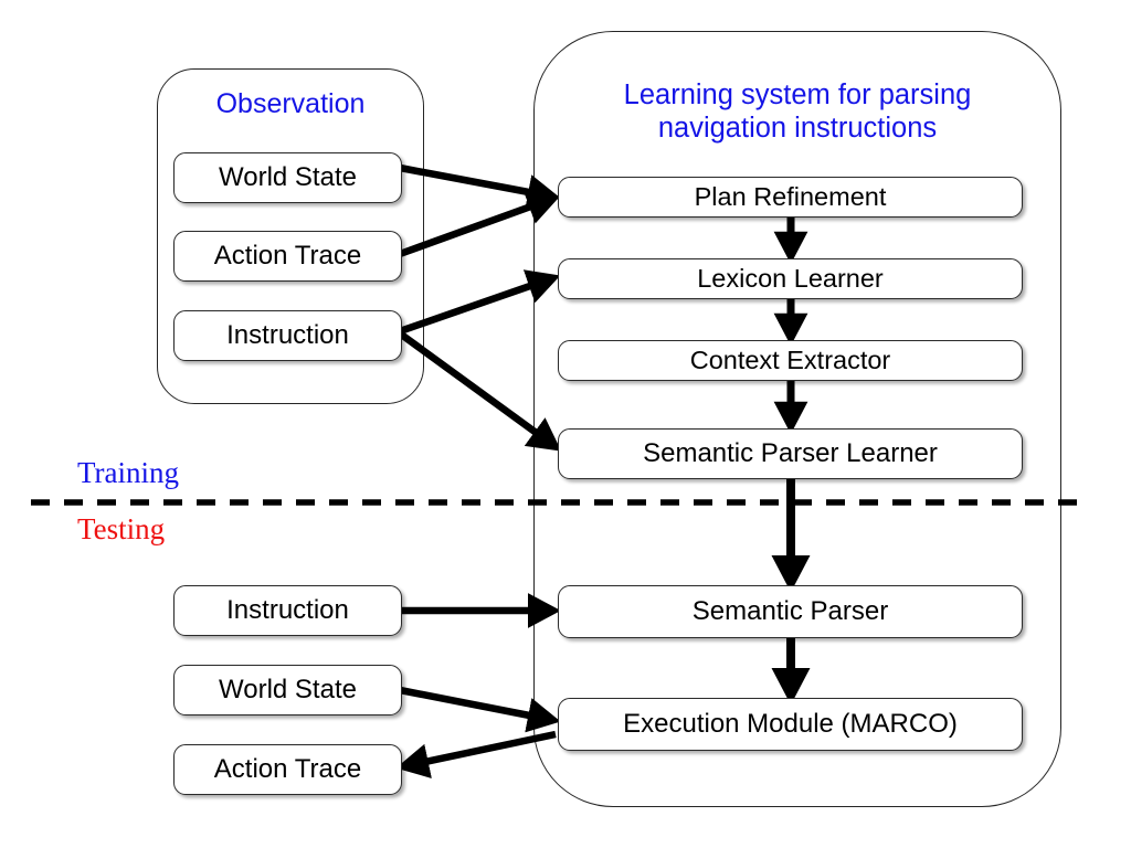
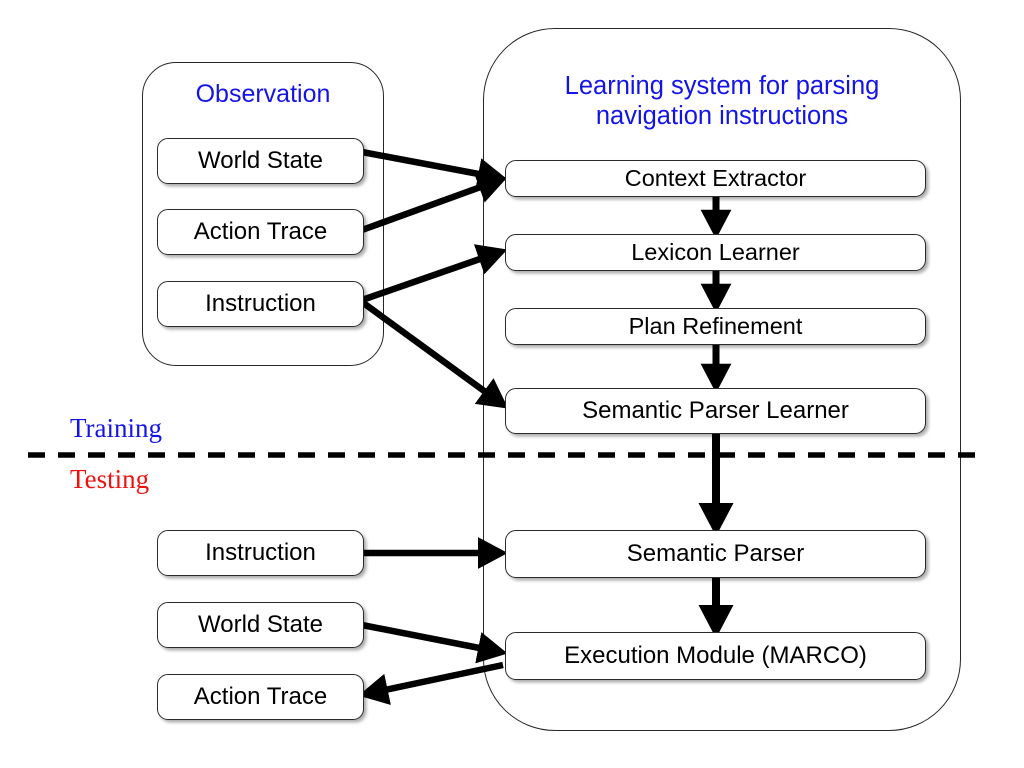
  Observation
  Learning system for parsing
  navigation instructions
  World State
  Action Trace
  Instruction
- Plan Refinement
+ Context Extractor
  Lexicon Learner
- Context Extractor
+ Plan Refinement
  Semantic Parser Learner
  Semantic Parser
  Execution Module (MARCO)
  Instruction
  World State
  Action Trace
  Training
  Testing
